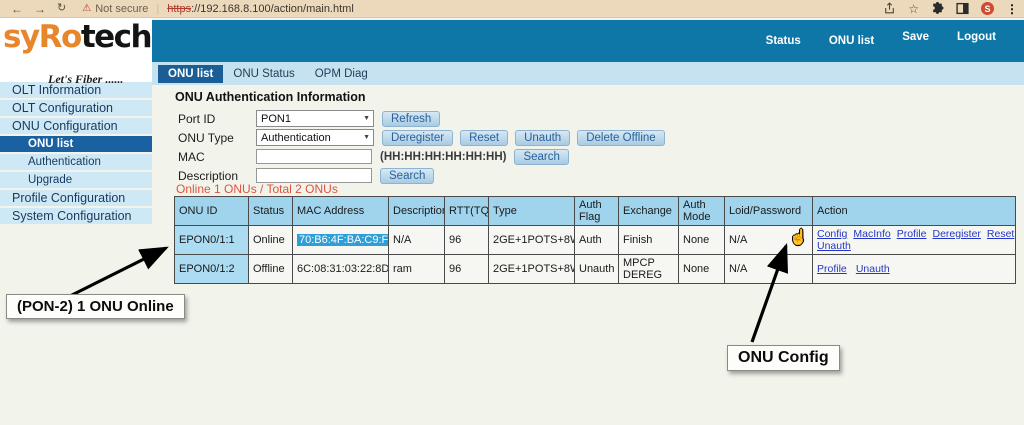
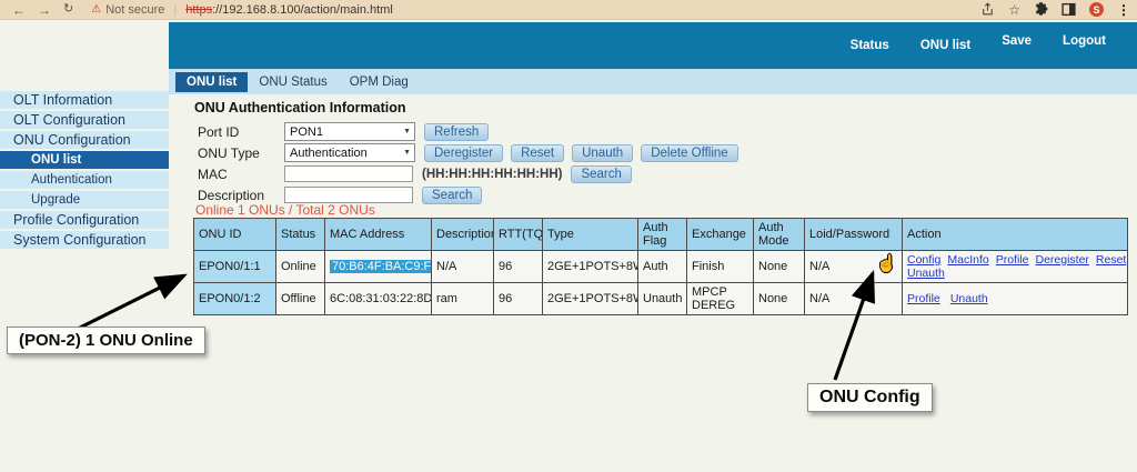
  ←
  →
  ↻
  ⚠
  Not secure
  https://192.168.8.100/action/main.html
  ☆
  S
  ⋮
- syRotech
- Let's Fiber ......
  Status
  ONU list
  Save
  Logout
  ONU list
  ONU Status
  OPM Diag
  OLT Information
  OLT Configuration
  ONU Configuration
  ONU list
  Authentication
  Upgrade
  Profile Configuration
  System Configuration
  ONU Authentication Information
  Port ID
  PON1
  Refresh
  ONU Type
  Authentication
  Deregister
  Reset
  Unauth
  Delete Offline
  MAC
  (HH:HH:HH:HH:HH:HH)
  Search
  Description
  Search
  Online 1 ONUs / Total 2 ONUs
  ONU ID	Status	MAC Address	Descriptio	RTT(TQ	Type	Auth Flag	Exchange	Auth Mode	Loid/Password	Action
  EPON0/1:1	Online	70:B6:4F:BA:C9:F	N/A	96	2GE+1POTS+8	Auth	Finish	None	N/A	Config MacInfo Profile Deregister Reset Unauth
  EPON0/1:2	Offline	6C:08:31:03:22:8D	ram	96	2GE+1POTS+8	Unauth	MPCP DEREG	None	N/A	Profile Unauth
  (PON-2) 1 ONU Online
  ONU Config
  ☝
